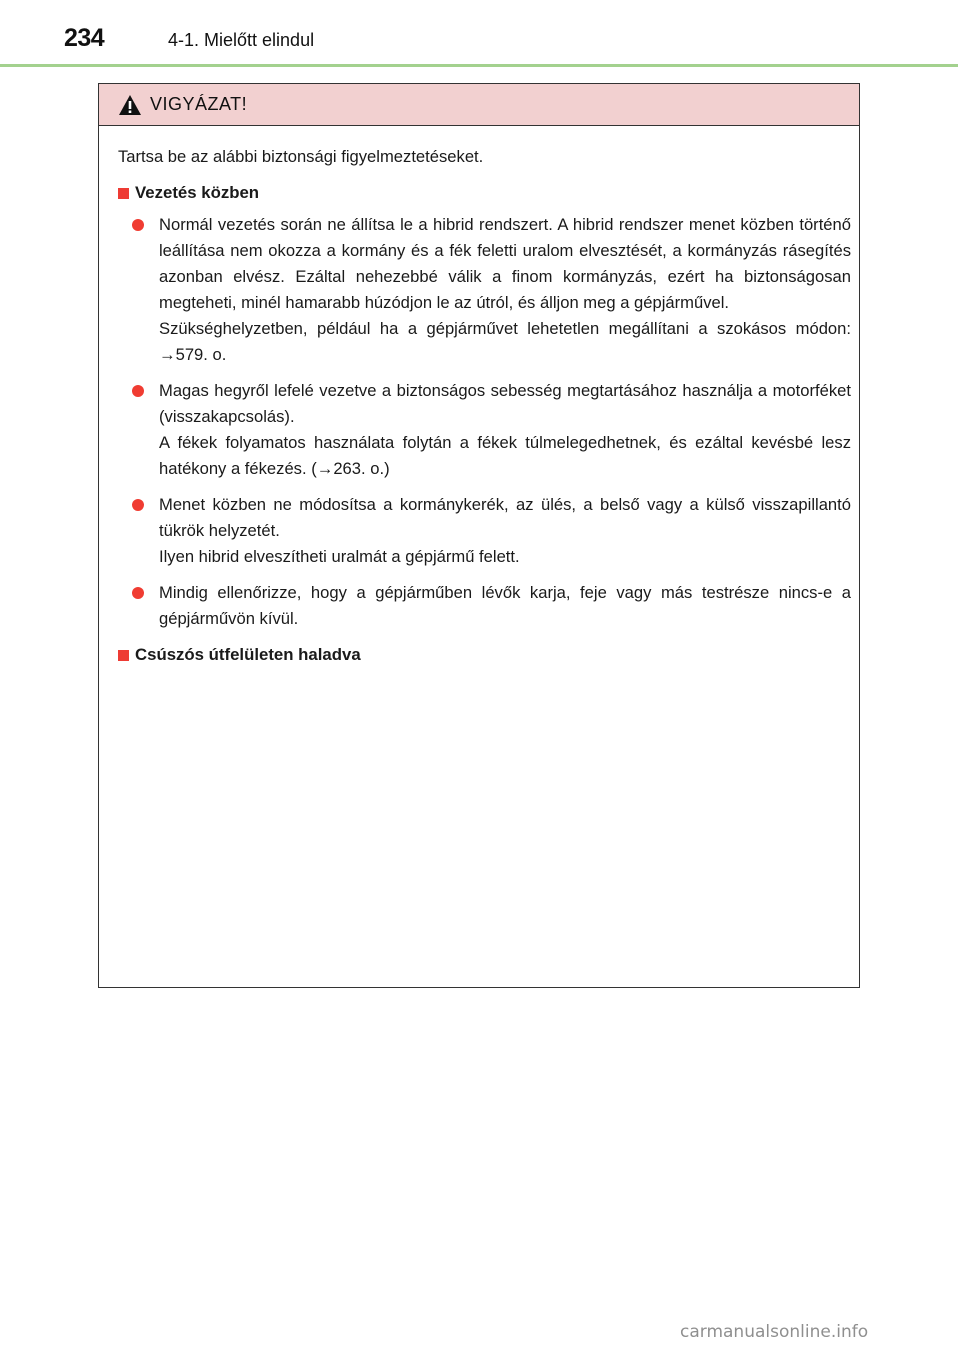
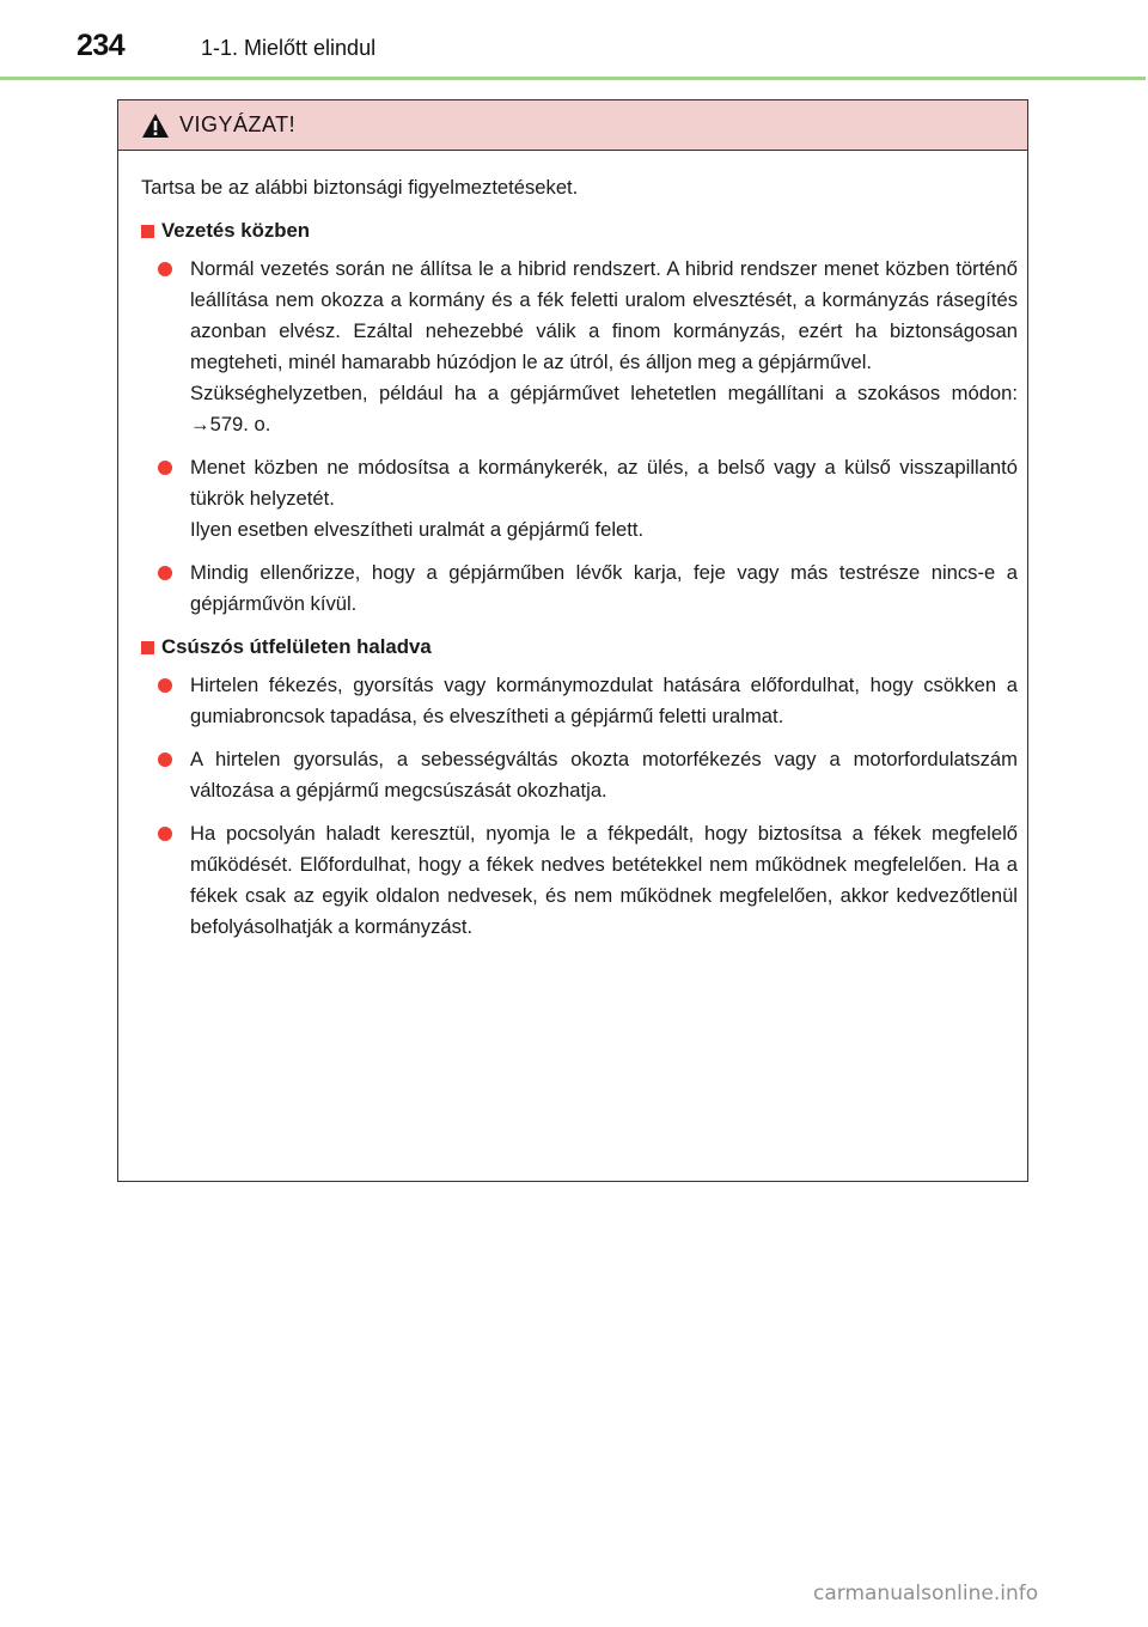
  234
- 4-1. Mielőtt elindul
+ 1-1. Mielőtt elindul
  VIGYÁZAT!
  Tartsa be az alábbi biztonsági figyelmeztetéseket.
  Vezetés közben
  Normál vezetés során ne állítsa le a hibrid rendszert. A hibrid rendszer menet közben történő leállítása nem okozza a kormány és a fék feletti uralom elvesztését, a kormányzás rásegítés azonban elvész. Ezáltal nehezebbé válik a finom kormányzás, ezért ha biztonságosan megteheti, minél hamarabb húzódjon le az útról, és álljon meg a gépjárművel.
  Szükséghelyzetben, például ha a gépjárművet lehetetlen megállítani a szokásos módon: →579. o.
- Magas hegyről lefelé vezetve a biztonságos sebesség megtartásához használja a motorféket (visszakapcsolás).
- A fékek folyamatos használata folytán a fékek túlmelegedhetnek, és ezáltal kevésbé lesz hatékony a fékezés. (→263. o.)
  Menet közben ne módosítsa a kormánykerék, az ülés, a belső vagy a külső visszapillantó tükrök helyzetét.
- Ilyen hibrid elveszítheti uralmát a gépjármű felett.
+ Ilyen esetben elveszítheti uralmát a gépjármű felett.
  Mindig ellenőrizze, hogy a gépjárműben lévők karja, feje vagy más testrésze nincs-e a gépjárművön kívül.
  Csúszós útfelületen haladva
+ Hirtelen fékezés, gyorsítás vagy kormánymozdulat hatására előfordulhat, hogy csökken a gumiabroncsok tapadása, és elveszítheti a gépjármű feletti uralmat.
+ A hirtelen gyorsulás, a sebességváltás okozta motorfékezés vagy a motorfordulatszám változása a gépjármű megcsúszását okozhatja.
+ Ha pocsolyán haladt keresztül, nyomja le a fékpedált, hogy biztosítsa a fékek megfelelő működését. Előfordulhat, hogy a fékek nedves betétekkel nem működnek megfelelően. Ha a fékek csak az egyik oldalon nedvesek, és nem működnek megfelelően, akkor kedvezőtlenül befolyásolhatják a kormányzást.
  carmanualsonline.info
